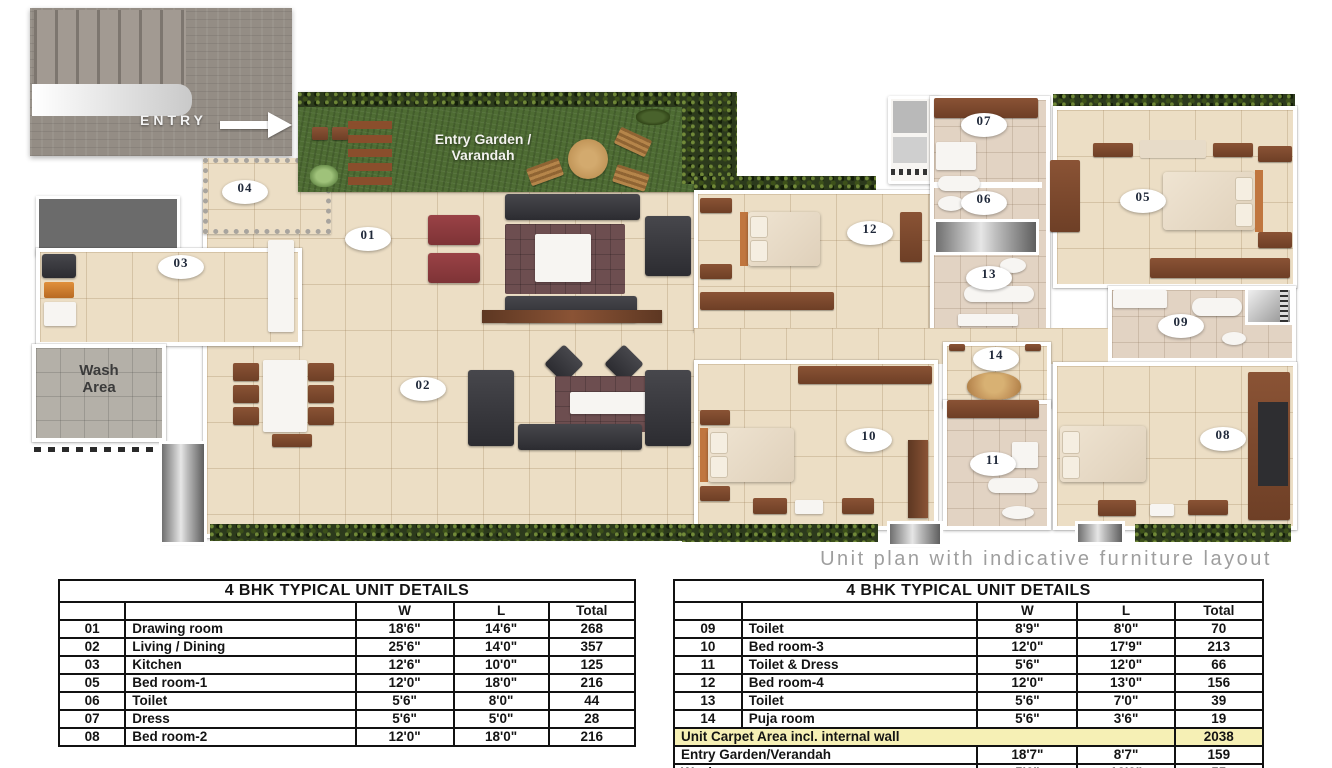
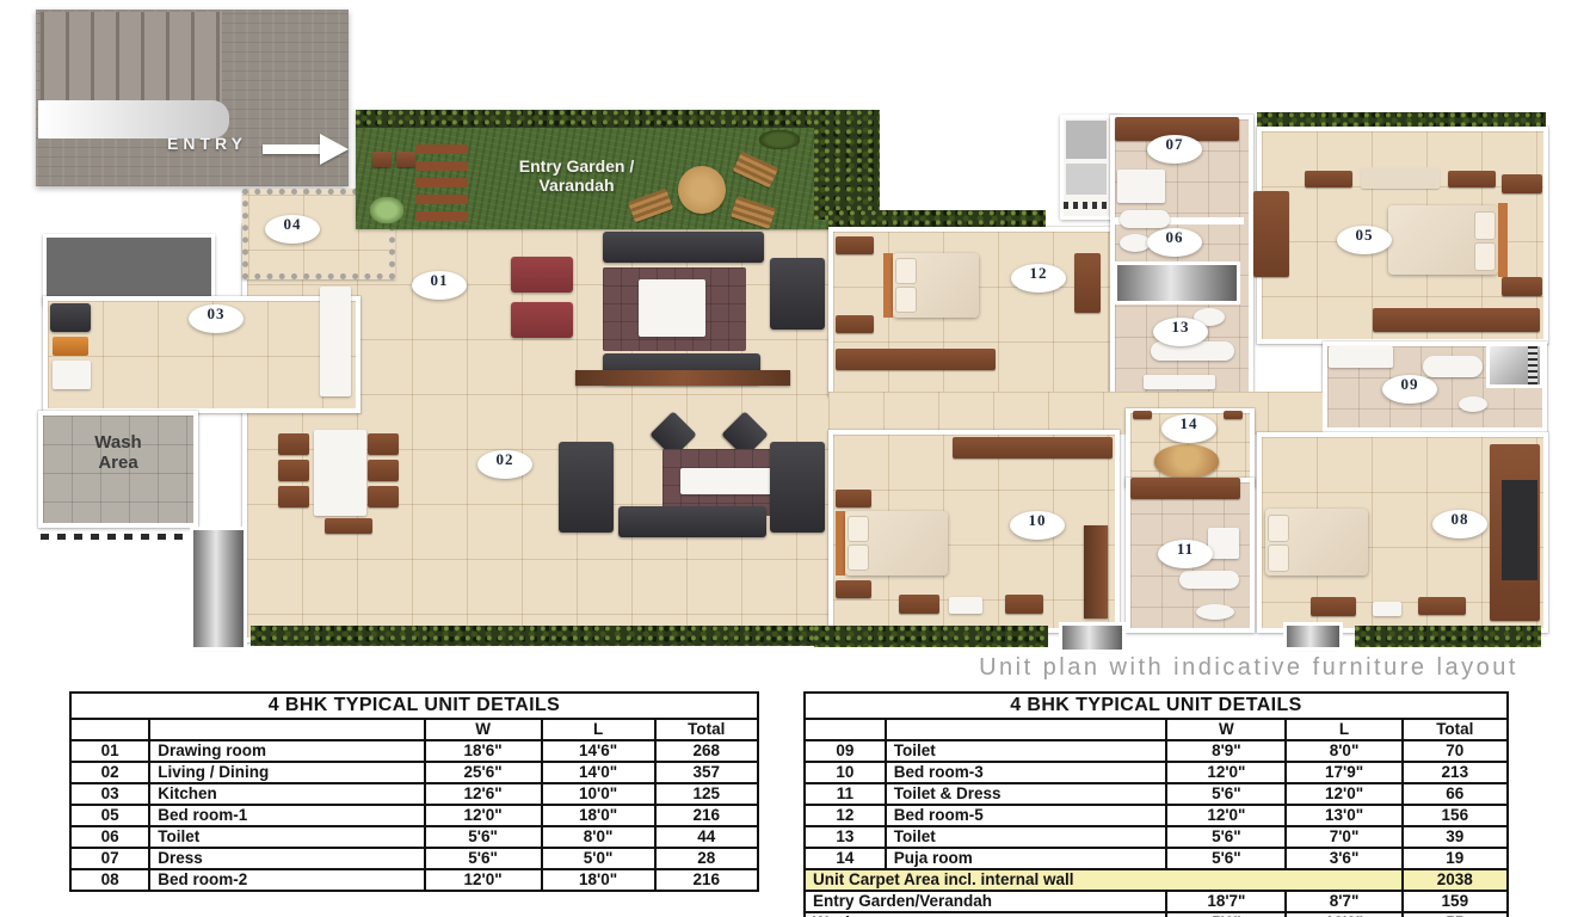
  ENTRY
  Wash
  Area
  Entry Garden /
  Varandah
  01
  02
  03
  04
  05
  06
  07
  08
  09
  10
  11
  12
  13
  14
  Unit plan with indicative furniture layout
  4 BHK TYPICAL UNIT DETAILS
  		W	L	Total
  01	Drawing room	18'6"	14'6"	268
  02	Living / Dining	25'6"	14'0"	357
  03	Kitchen	12'6"	10'0"	125
  05	Bed room-1	12'0"	18'0"	216
  06	Toilet	5'6"	8'0"	44
  07	Dress	5'6"	5'0"	28
  08	Bed room-2	12'0"	18'0"	216
  4 BHK TYPICAL UNIT DETAILS
  		W	L	Total
  09	Toilet	8'9"	8'0"	70
  10	Bed room-3	12'0"	17'9"	213
  11	Toilet & Dress	5'6"	12'0"	66
- 12	Bed room-4	12'0"	13'0"	156
+ 12	Bed room-5	12'0"	13'0"	156
  13	Toilet	5'6"	7'0"	39
  14	Puja room	5'6"	3'6"	19
  Unit Carpet Area incl. internal wall	2038
  Entry Garden/Verandah	18'7"	8'7"	159
